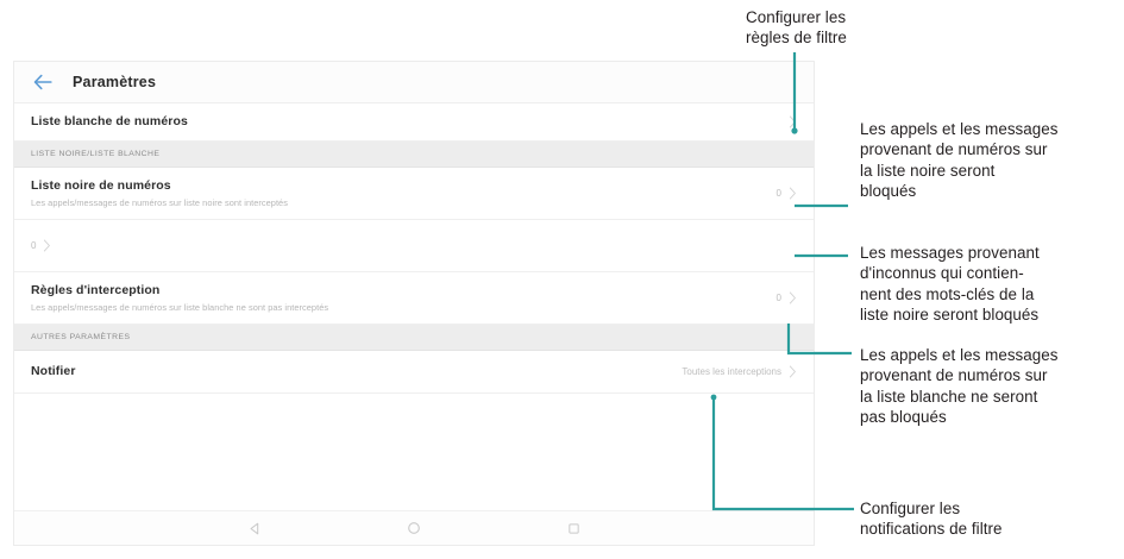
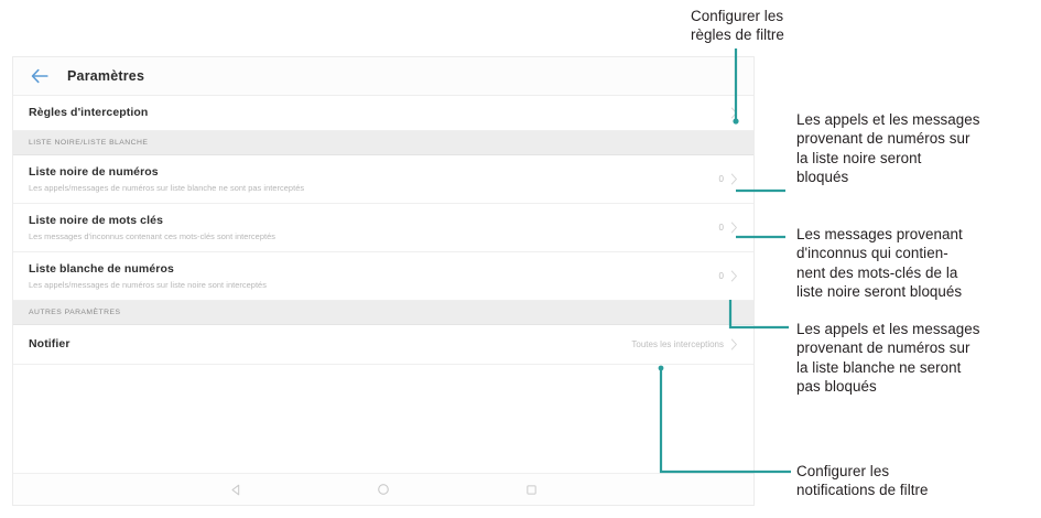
  Paramètres
- Liste blanche de numéros
+ Règles d'interception
  Liste noire de numéros
- Les appels/messages de numéros sur liste noire sont interceptés
+ Les appels/messages de numéros sur liste blanche ne sont pas interceptés
  0
+ Liste noire de mots clés
+ Les messages d'inconnus contenant ces mots-clés sont interceptés
  0
- Règles d'interception
+ Liste blanche de numéros
- Les appels/messages de numéros sur liste blanche ne sont pas interceptés
+ Les appels/messages de numéros sur liste noire sont interceptés
  0
  Notifier
  Toutes les interceptions
  Configurer les
  règles de filtre
  Les appels et les messages
  provenant de numéros sur
  la liste noire seront
  bloqués
  Les messages provenant
  d'inconnus qui contien-
  nent des mots-clés de la
  liste noire seront bloqués
  Les appels et les messages
  provenant de numéros sur
  la liste blanche ne seront
  pas bloqués
  Configurer les
  notifications de filtre
